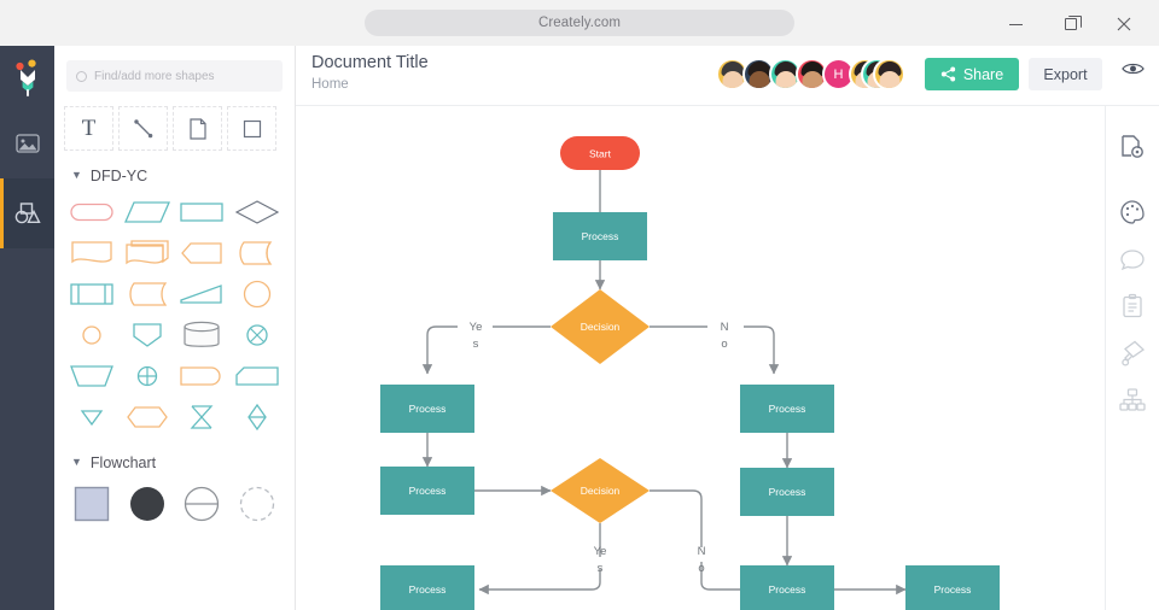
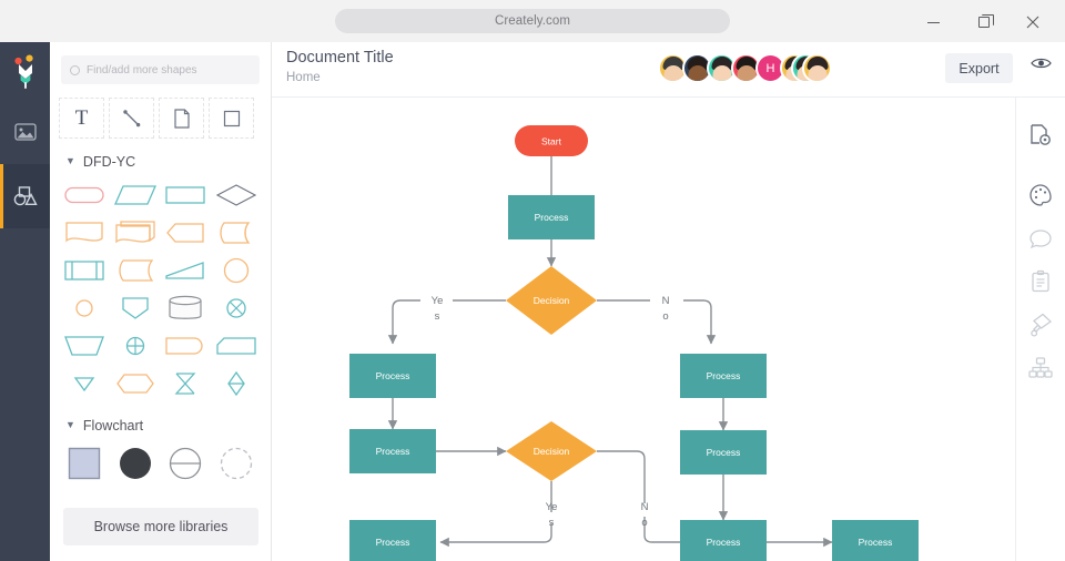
  Creately.com
  Find/add more shapes
  T
  ▼
  DFD-YC
  ▼
  Flowchart
+ Browse more libraries
  Document Title
  Home
  H
- Share
  Export
  Start
  Process
  Decision
  Ye
  s
  N
  o
  Process
  Process
  Process
  Decision
  Ye
  s
  N
  o
  Process
  Process
  Process
  Process
